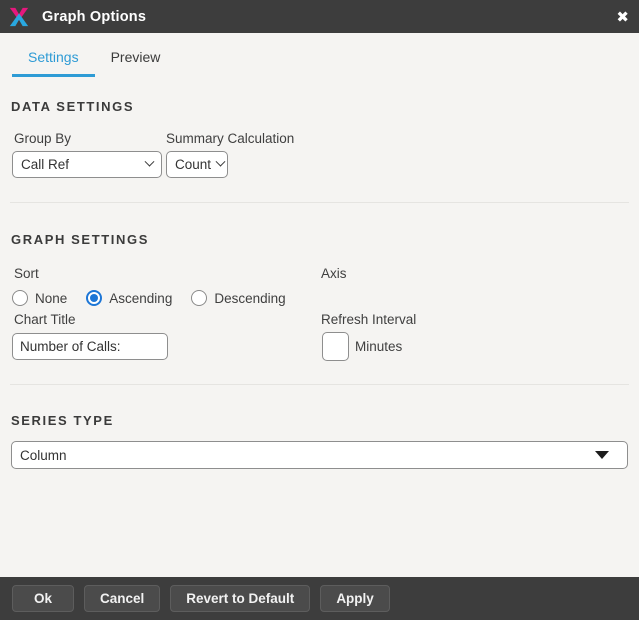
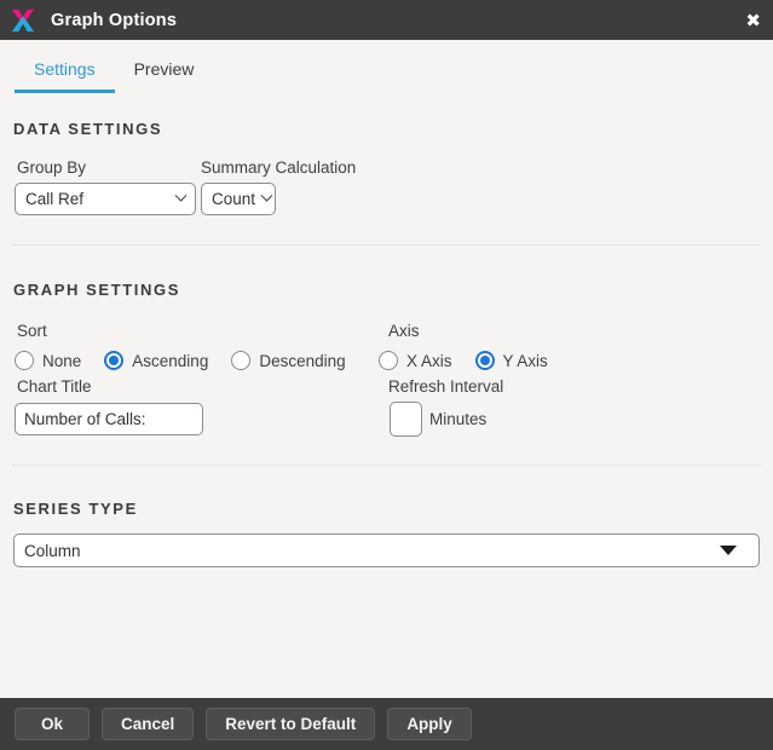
  Graph Options
  ✖
  Settings
  Preview
  DATA SETTINGS
  Group By
  Call Ref
  Summary Calculation
  Count
  GRAPH SETTINGS
  Sort
  None
  Ascending
  Descending
  Axis
+ X Axis
+ Y Axis
  Chart Title
  Number of Calls:
  Refresh Interval
  Minutes
  SERIES TYPE
  Column
  Ok
  Cancel
  Revert to Default
  Apply
